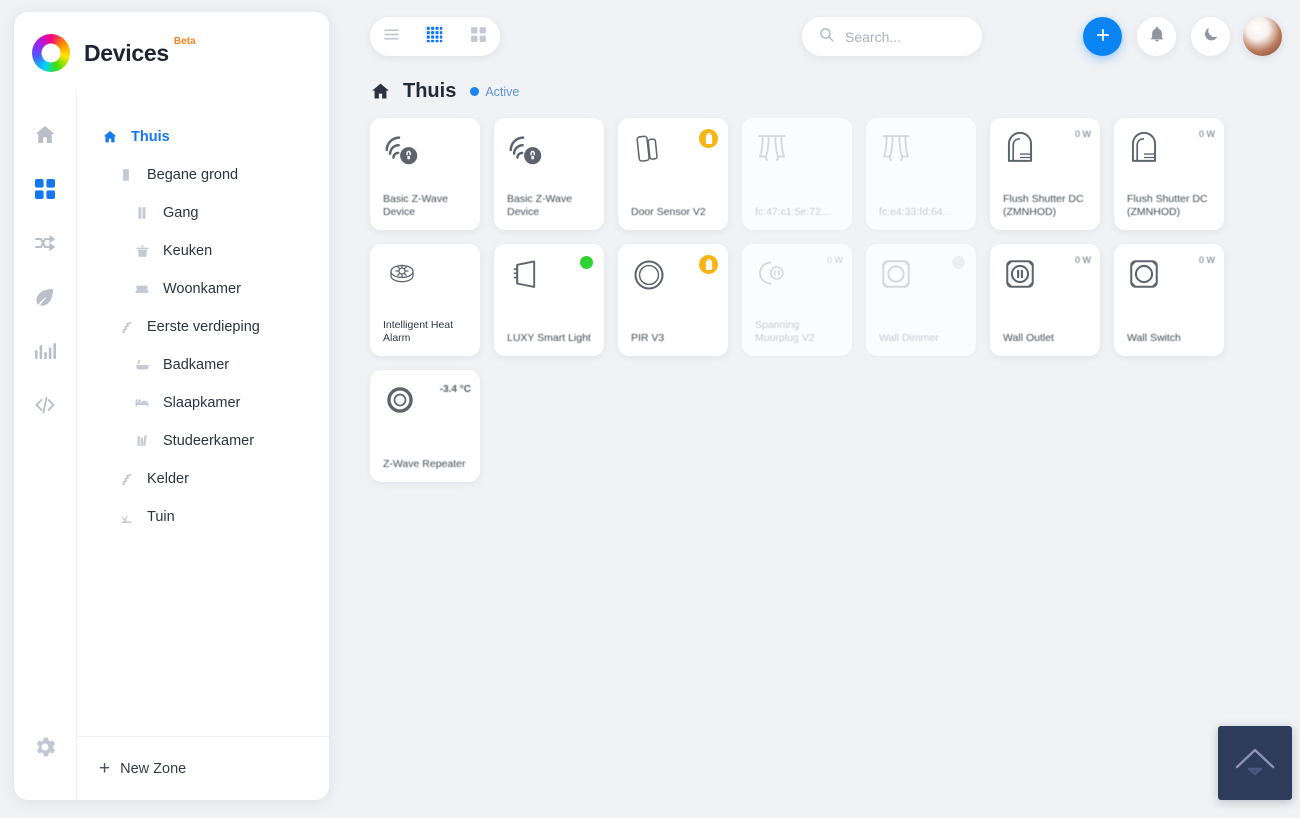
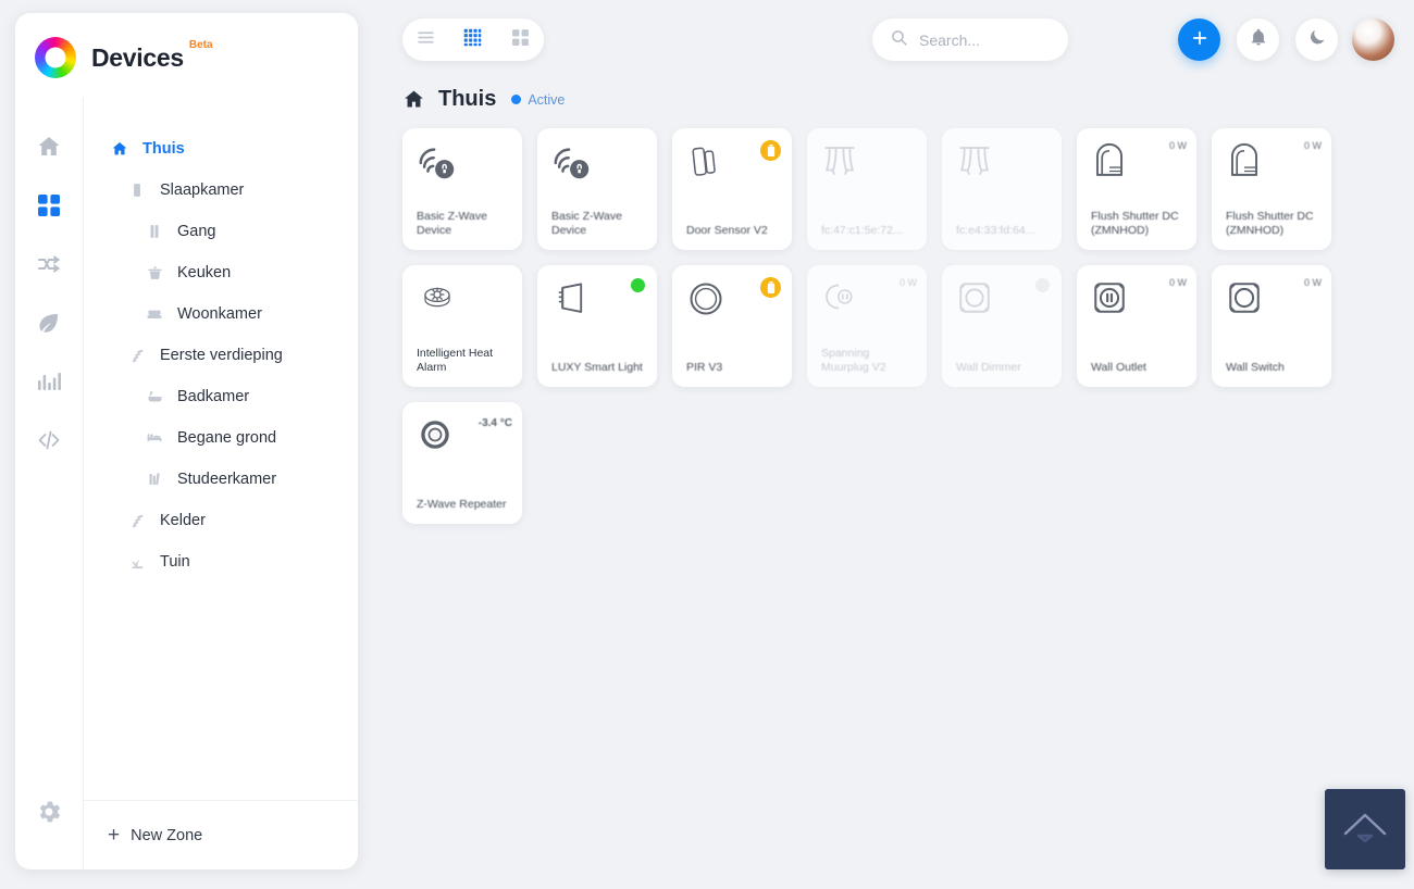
  Devices
  Beta
  Thuis
- Begane grond
+ Slaapkamer
  Gang
  Keuken
  Woonkamer
  Eerste verdieping
  Badkamer
- Slaapkamer
+ Begane grond
  Studeerkamer
  Kelder
  Tuin
  +
  New Zone
  Search...
  Thuis
  Active
  Basic Z-Wave Device
  Basic Z-Wave Device
  Door Sensor V2
  fc:47:c1:5e:72...
  fc:e4:33:fd:64...
  0 W
  Flush Shutter DC (ZMNHOD)
  0 W
  Flush Shutter DC (ZMNHOD)
  Intelligent Heat Alarm
  LUXY Smart Light
  PIR V3
  0 W
  Spanning Muurplug V2
  Wall Dimmer
  0 W
  Wall Outlet
  0 W
  Wall Switch
  -3.4 °C
  Z-Wave Repeater
